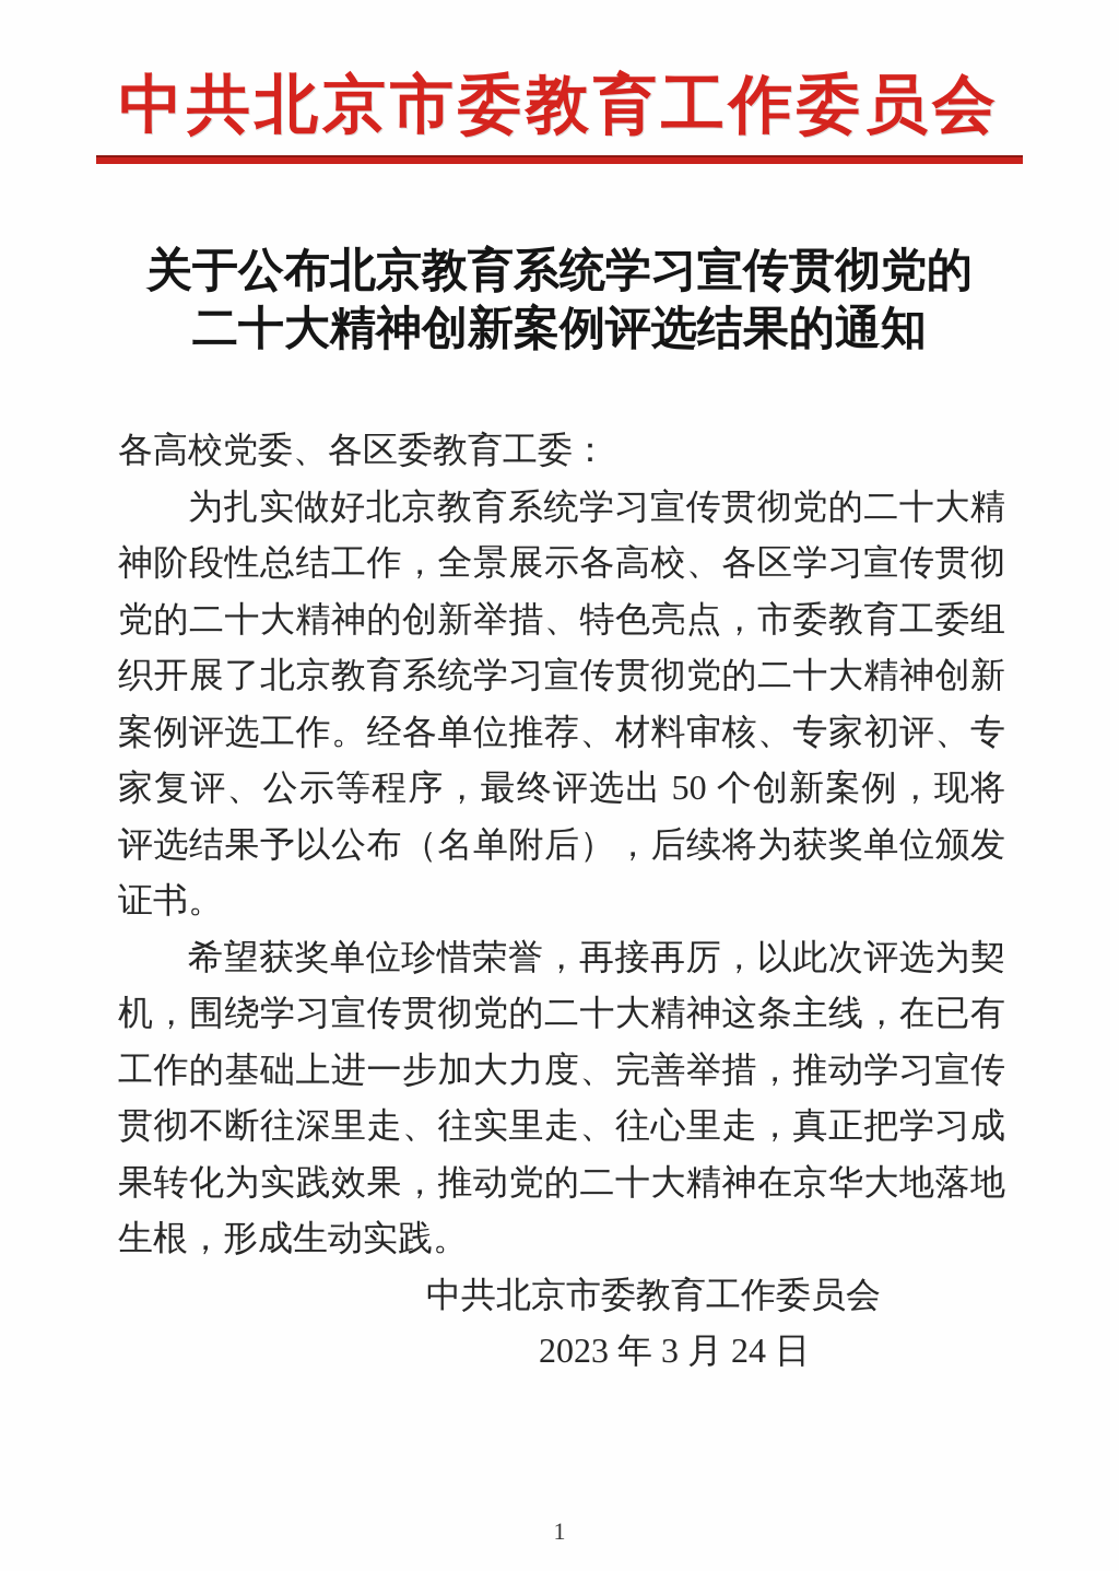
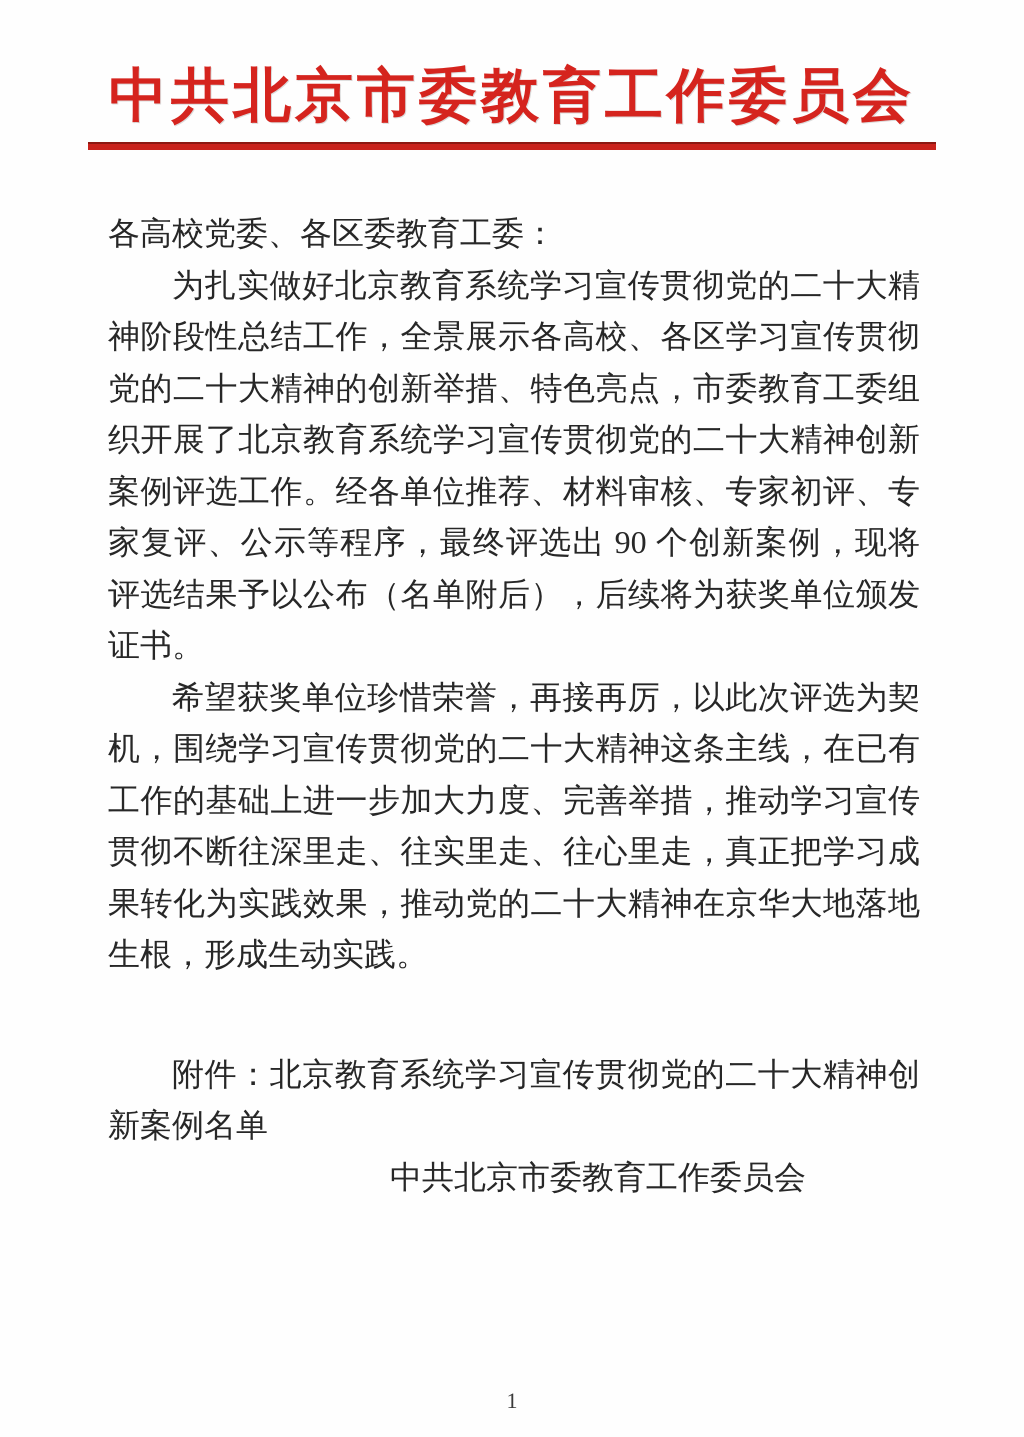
  中共北京市委教育工作委员会
- 关于公布北京教育系统学习宣传贯彻党的
- 二十大精神创新案例评选结果的通知
  各高校党委、各区委教育工委：
- 为扎实做好北京教育系统学习宣传贯彻党的二十大精神阶段性总结工作，全景展示各高校、各区学习宣传贯彻党的二十大精神的创新举措、特色亮点，市委教育工委组织开展了北京教育系统学习宣传贯彻党的二十大精神创新案例评选工作。经各单位推荐、材料审核、专家初评、专家复评、公示等程序，最终评选出 50 个创新案例，现将评选结果予以公布（名单附后），后续将为获奖单位颁发证书。
+ 为扎实做好北京教育系统学习宣传贯彻党的二十大精神阶段性总结工作，全景展示各高校、各区学习宣传贯彻党的二十大精神的创新举措、特色亮点，市委教育工委组织开展了北京教育系统学习宣传贯彻党的二十大精神创新案例评选工作。经各单位推荐、材料审核、专家初评、专家复评、公示等程序，最终评选出 90 个创新案例，现将评选结果予以公布（名单附后），后续将为获奖单位颁发证书。
  希望获奖单位珍惜荣誉，再接再厉，以此次评选为契机，围绕学习宣传贯彻党的二十大精神这条主线，在已有工作的基础上进一步加大力度、完善举措，推动学习宣传贯彻不断往深里走、往实里走、往心里走，真正把学习成果转化为实践效果，推动党的二十大精神在京华大地落地生根，形成生动实践。
+ 附件：北京教育系统学习宣传贯彻党的二十大精神创新案例名单
  中共北京市委教育工作委员会
- 2023 年 3 月 24 日
  1
